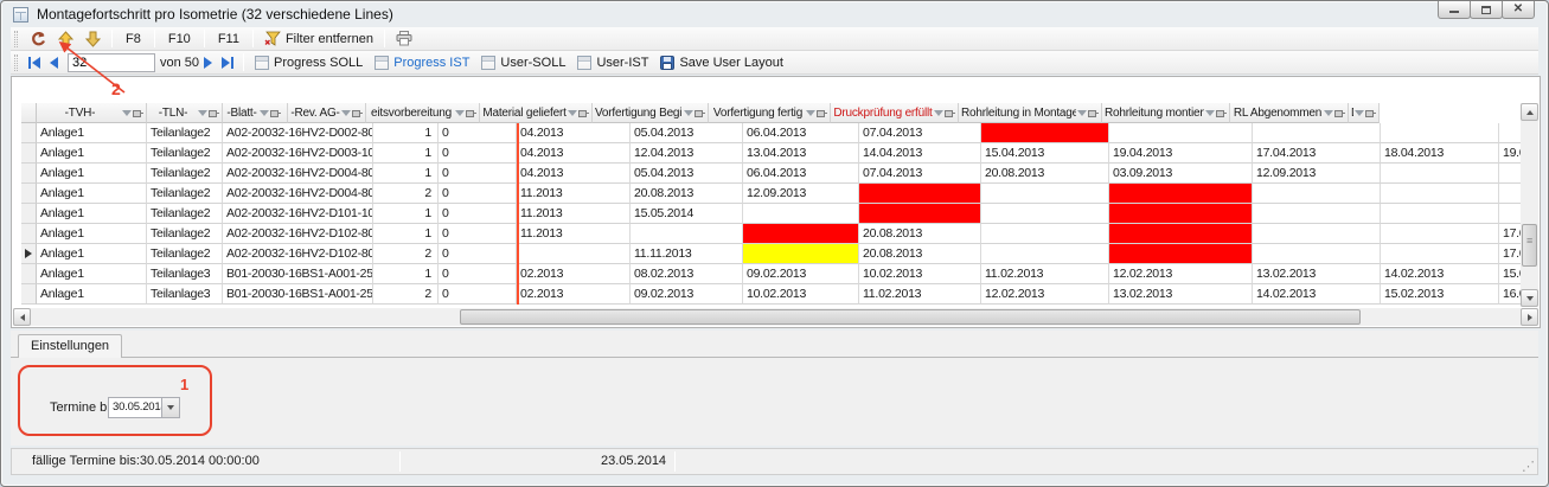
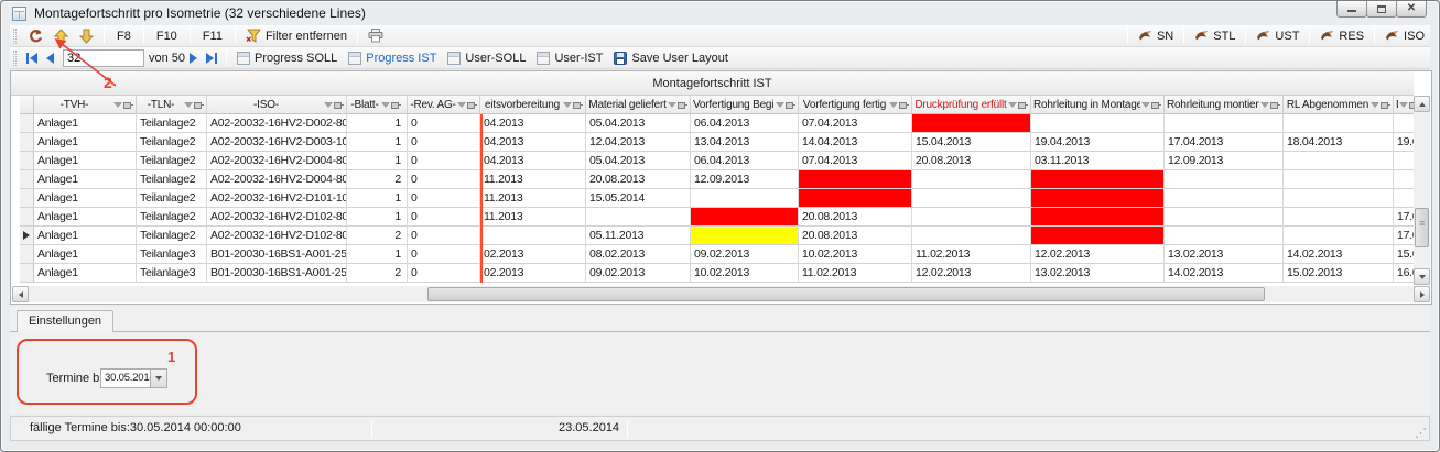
  Montagefortschritt pro Isometrie (32 verschiedene Lines)
  ✕
  F8
  F10
  F11
  Filter entfernen
+ SN
+ STL
+ UST
+ RES
+ ISO
  32
  von 50
  Progress SOLL
  Progress IST
  User-SOLL
  User-IST
  Save User Layout
+ Montagefortschritt IST
  -TVH-
  -TLN-
+ -ISO-
  -Blatt-
  -Rev. AG-
  eitsvorbereitung
  Material geliefert
  Vorfertigung Begi
  Vorfertigung fertig
  Druckprüfung erfüllt
  Rohrleitung in Montage
  Rohrleitung montier
  RL Abgenommen
  Anlage1
  Teilanlage2
  A02-20032-16HV2-D002-80
  1
  0
  04.2013
  05.04.2013
  06.04.2013
  07.04.2013
  Anlage1
  Teilanlage2
  A02-20032-16HV2-D003-10
  1
  0
  04.2013
  12.04.2013
  13.04.2013
  14.04.2013
  15.04.2013
  19.04.2013
  17.04.2013
  18.04.2013
  Anlage1
  Teilanlage2
  A02-20032-16HV2-D004-80
  1
  0
  04.2013
  05.04.2013
  06.04.2013
  07.04.2013
  20.08.2013
- 03.09.2013
+ 03.11.2013
  12.09.2013
  Anlage1
  Teilanlage2
  A02-20032-16HV2-D004-80
  2
  0
  11.2013
  20.08.2013
  12.09.2013
  Anlage1
  Teilanlage2
  A02-20032-16HV2-D101-10
  1
  0
  11.2013
  15.05.2014
  Anlage1
  Teilanlage2
  A02-20032-16HV2-D102-80
  1
  0
  11.2013
  20.08.2013
  Anlage1
  Teilanlage2
  A02-20032-16HV2-D102-80
  2
  0
- 11.11.2013
+ 05.11.2013
  20.08.2013
  Anlage1
  Teilanlage3
  B01-20030-16BS1-A001-25
  1
  0
  02.2013
  08.02.2013
  09.02.2013
  10.02.2013
  11.02.2013
  12.02.2013
  13.02.2013
  14.02.2013
  Anlage1
  Teilanlage3
  B01-20030-16BS1-A001-25
  2
  0
  02.2013
  09.02.2013
  10.02.2013
  11.02.2013
  12.02.2013
  13.02.2013
  14.02.2013
  15.02.2013
  Einstellungen
  Termine b
  30.05.201
  fällige Termine bis:30.05.2014 00:00:00
  23.05.2014
  ⋰
  2
  1
